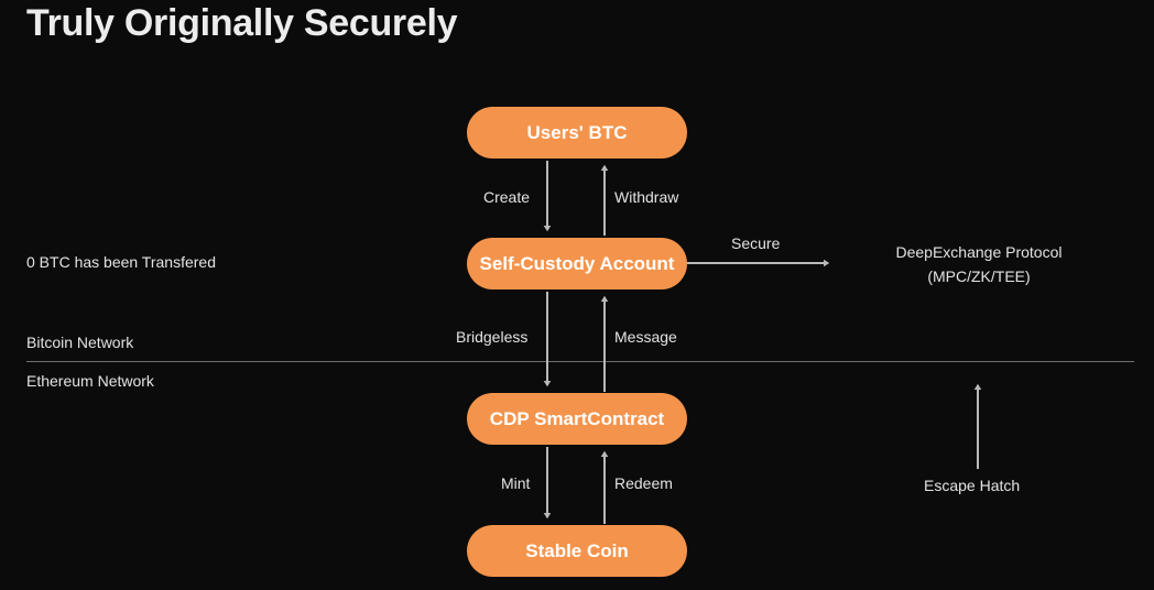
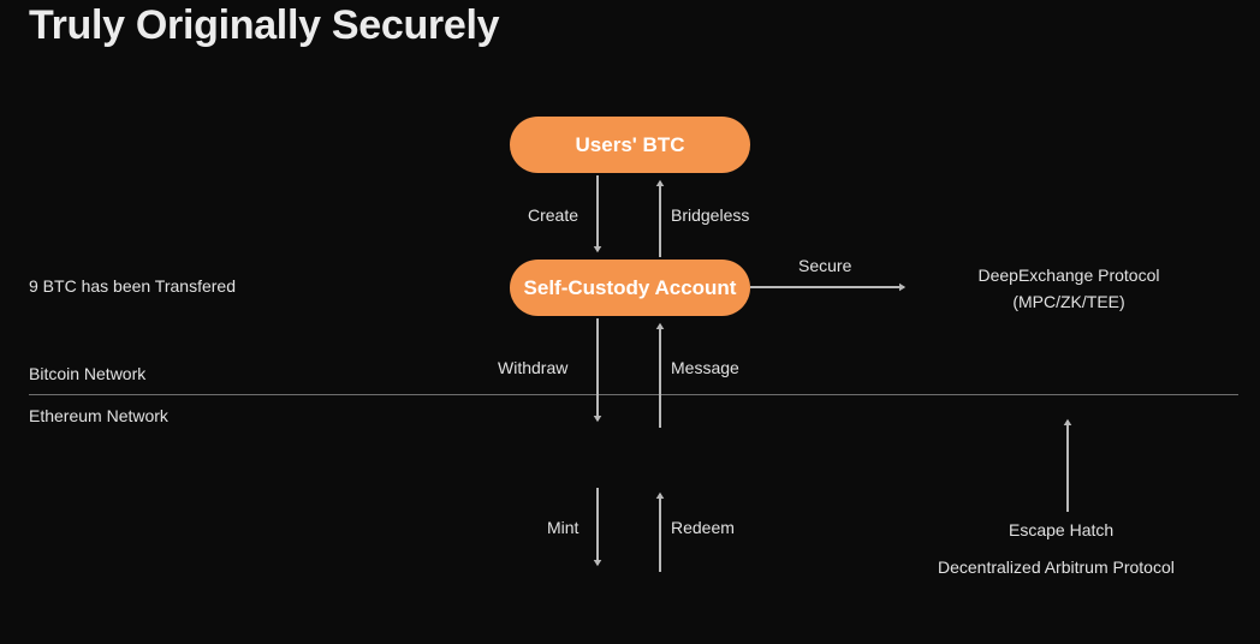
  Truly Originally Securely
  Users' BTC
  Self-Custody Account
- CDP SmartContract
- Stable Coin
  Create
- Withdraw
+ Bridgeless
  Secure
- Bridgeless
+ Withdraw
  Message
  Mint
  Redeem
  Escape Hatch
- 0 BTC has been Transfered
+ 9 BTC has been Transfered
  Bitcoin Network
  Ethereum Network
+ Decentralized Arbitrum Protocol
  DeepExchange Protocol
  (MPC/ZK/TEE)
